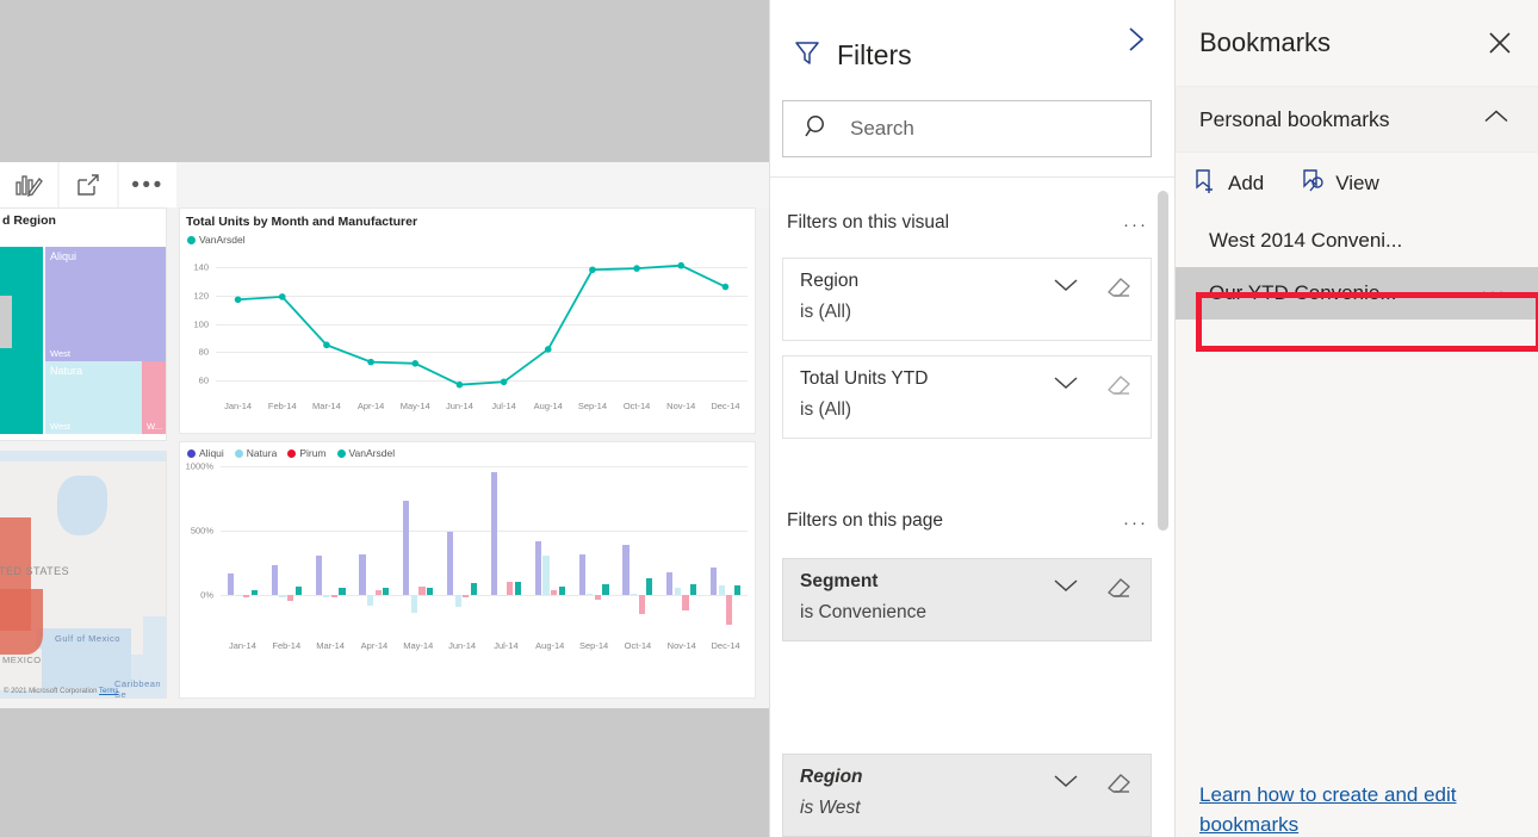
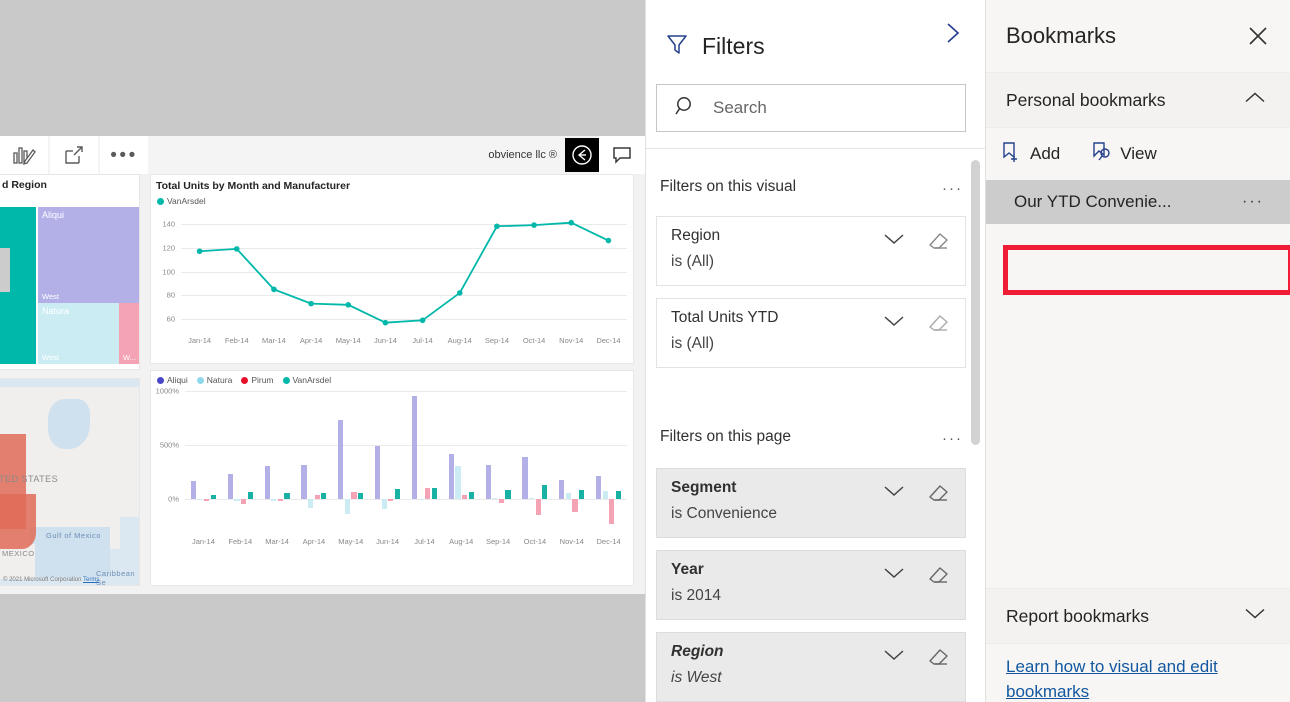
  •••
+ obvience llc ®
  d Region
  Aliqui
  West
  Natura
  West
  W...
  TED STATES
  MEXICO
  Gulf of Mexico
  Caribbean Se
  Total Units by Month and Manufacturer
  VanArsdel
  60
  80
  100
  120
  140
  Jan-14
  Feb-14
  Mar-14
  Apr-14
  May-14
  Jun-14
  Jul-14
  Aug-14
  Sep-14
  Oct-14
  Nov-14
  Dec-14
  Aliqui
  Natura
  Pirum
  VanArsdel
  0%
  500%
  1000%
  Jan-14
  Feb-14
  Mar-14
  Apr-14
  May-14
  Jun-14
  Jul-14
  Aug-14
  Sep-14
  Oct-14
  Nov-14
  Dec-14
  Filters
  Search
  Filters on this visual
  ···
  Region
  is (All)
  Total Units YTD
  is (All)
  Filters on this page
  ···
  Segment
  is Convenience
+ Year
+ is 2014
  Region
  is West
  Bookmarks
  Personal bookmarks
  Add
  View
- West 2014 Conveni...
  Our YTD Convenie...
  ···
+ Report bookmarks
- Learn how to create and edit bookmarks
+ Learn how to visual and edit bookmarks
